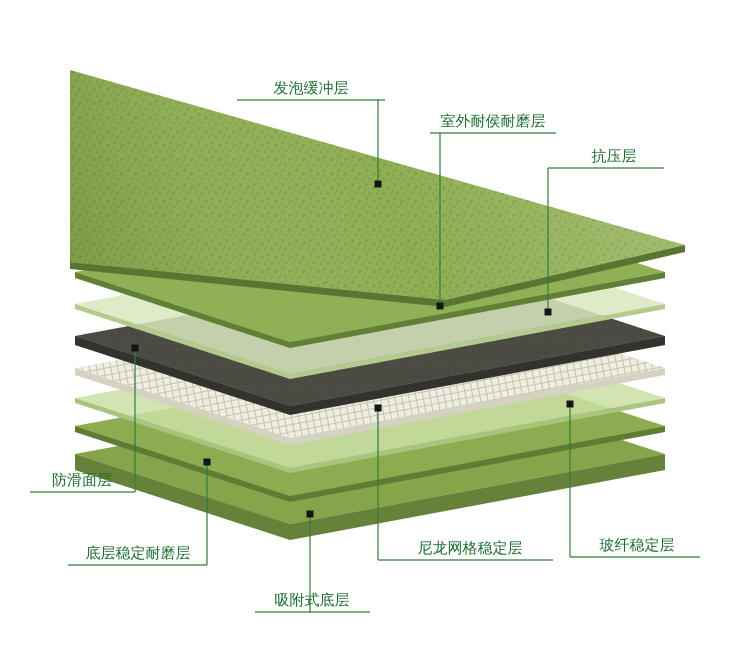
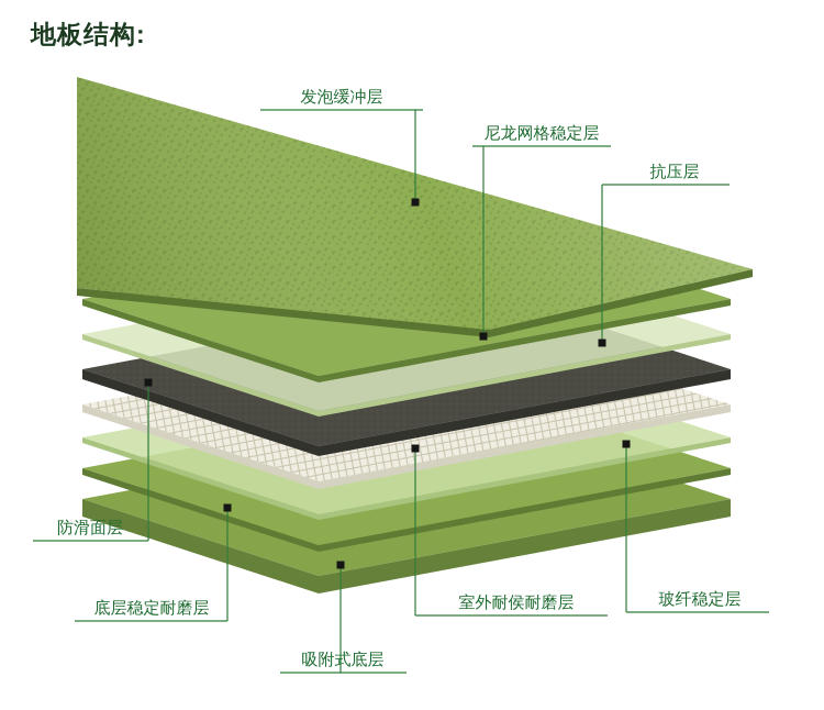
+ 地板结构:
  发泡缓冲层
- 室外耐侯耐磨层
+ 尼龙网格稳定层
  抗压层
  防滑面层
  底层稳定耐磨层
  吸附式底层
- 尼龙网格稳定层
+ 室外耐侯耐磨层
  玻纤稳定层
